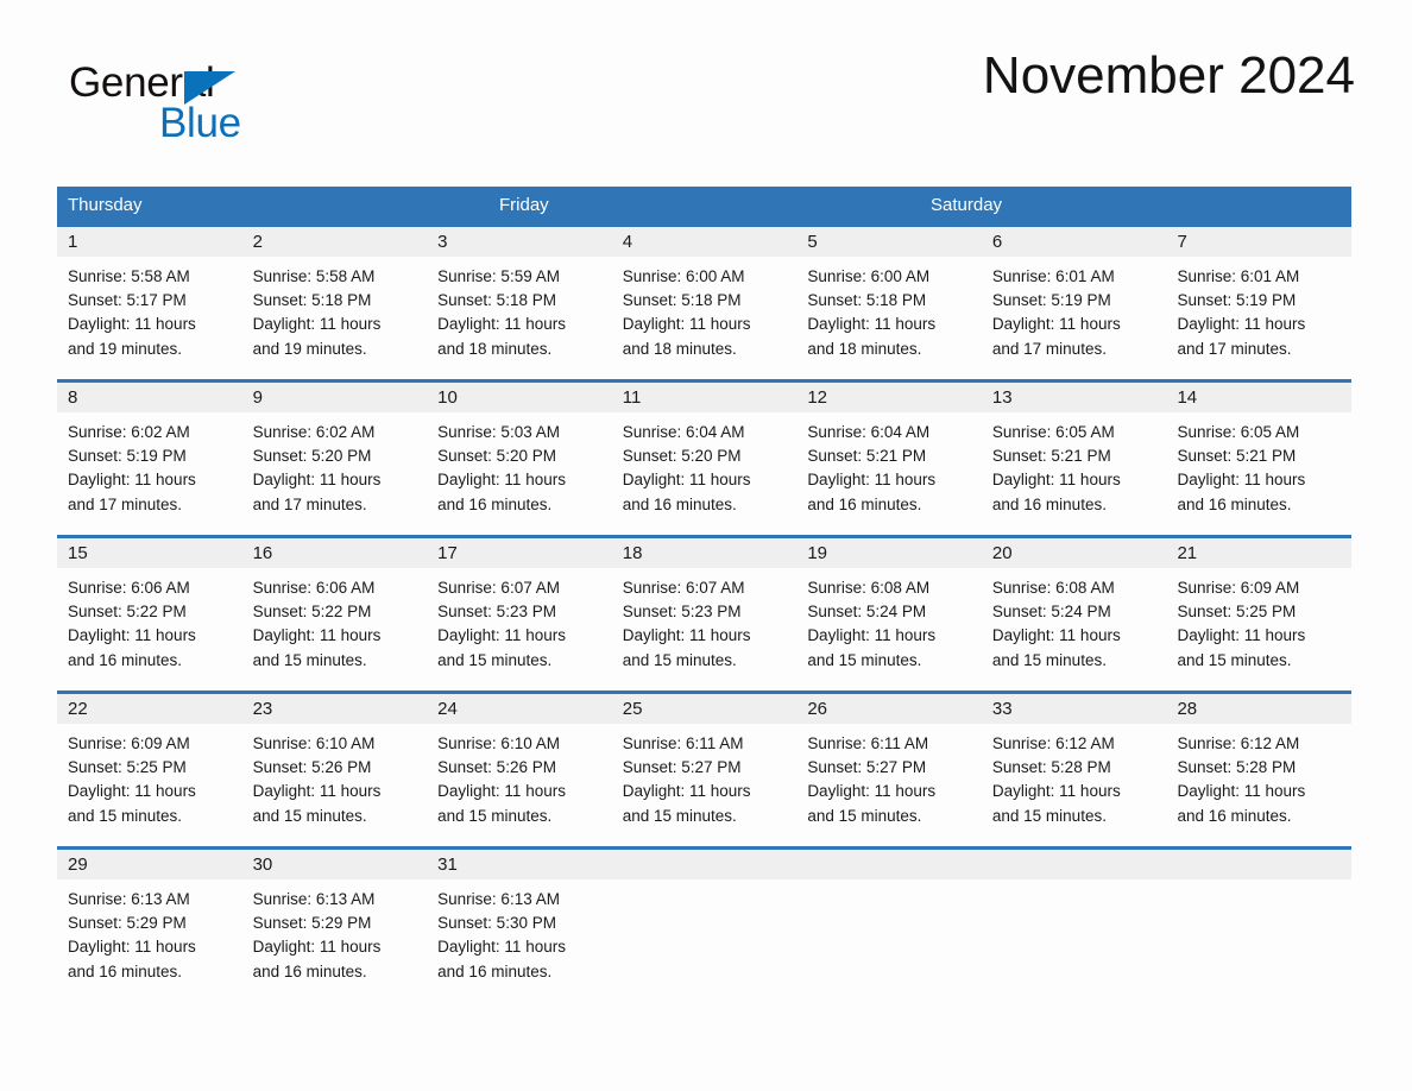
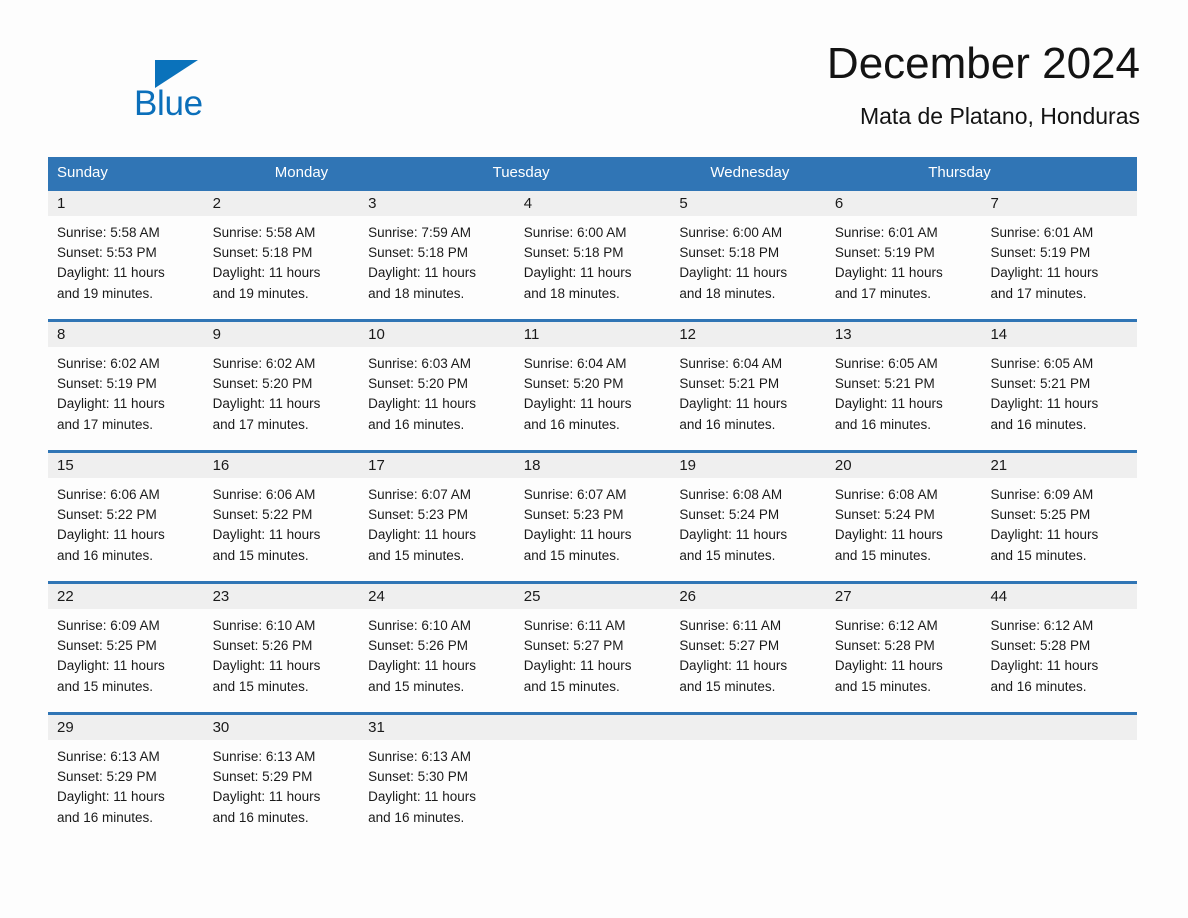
- General
  Blue
- November 2024
+ December 2024
+ Mata de Platano, Honduras
+ Sunday
+ Monday
+ Tuesday
+ Wednesday
  Thursday
- Friday
- Saturday
  1
  Sunrise: 5:58 AM
- Sunset: 5:17 PM
+ Sunset: 5:53 PM
  Daylight: 11 hours
  and 19 minutes.
  2
  Sunrise: 5:58 AM
  Sunset: 5:18 PM
  Daylight: 11 hours
  and 19 minutes.
  3
- Sunrise: 5:59 AM
+ Sunrise: 7:59 AM
  Sunset: 5:18 PM
  Daylight: 11 hours
  and 18 minutes.
  4
  Sunrise: 6:00 AM
  Sunset: 5:18 PM
  Daylight: 11 hours
  and 18 minutes.
  5
  Sunrise: 6:00 AM
  Sunset: 5:18 PM
  Daylight: 11 hours
  and 18 minutes.
  6
  Sunrise: 6:01 AM
  Sunset: 5:19 PM
  Daylight: 11 hours
  and 17 minutes.
  7
  Sunrise: 6:01 AM
  Sunset: 5:19 PM
  Daylight: 11 hours
  and 17 minutes.
  8
  Sunrise: 6:02 AM
  Sunset: 5:19 PM
  Daylight: 11 hours
  and 17 minutes.
  9
  Sunrise: 6:02 AM
  Sunset: 5:20 PM
  Daylight: 11 hours
  and 17 minutes.
  10
- Sunrise: 5:03 AM
+ Sunrise: 6:03 AM
  Sunset: 5:20 PM
  Daylight: 11 hours
  and 16 minutes.
  11
  Sunrise: 6:04 AM
  Sunset: 5:20 PM
  Daylight: 11 hours
  and 16 minutes.
  12
  Sunrise: 6:04 AM
  Sunset: 5:21 PM
  Daylight: 11 hours
  and 16 minutes.
  13
  Sunrise: 6:05 AM
  Sunset: 5:21 PM
  Daylight: 11 hours
  and 16 minutes.
  14
  Sunrise: 6:05 AM
  Sunset: 5:21 PM
  Daylight: 11 hours
  and 16 minutes.
  15
  Sunrise: 6:06 AM
  Sunset: 5:22 PM
  Daylight: 11 hours
  and 16 minutes.
  16
  Sunrise: 6:06 AM
  Sunset: 5:22 PM
  Daylight: 11 hours
  and 15 minutes.
  17
  Sunrise: 6:07 AM
  Sunset: 5:23 PM
  Daylight: 11 hours
  and 15 minutes.
  18
  Sunrise: 6:07 AM
  Sunset: 5:23 PM
  Daylight: 11 hours
  and 15 minutes.
  19
  Sunrise: 6:08 AM
  Sunset: 5:24 PM
  Daylight: 11 hours
  and 15 minutes.
  20
  Sunrise: 6:08 AM
  Sunset: 5:24 PM
  Daylight: 11 hours
  and 15 minutes.
  21
  Sunrise: 6:09 AM
  Sunset: 5:25 PM
  Daylight: 11 hours
  and 15 minutes.
  22
  Sunrise: 6:09 AM
  Sunset: 5:25 PM
  Daylight: 11 hours
  and 15 minutes.
  23
  Sunrise: 6:10 AM
  Sunset: 5:26 PM
  Daylight: 11 hours
  and 15 minutes.
  24
  Sunrise: 6:10 AM
  Sunset: 5:26 PM
  Daylight: 11 hours
  and 15 minutes.
  25
  Sunrise: 6:11 AM
  Sunset: 5:27 PM
  Daylight: 11 hours
  and 15 minutes.
  26
  Sunrise: 6:11 AM
  Sunset: 5:27 PM
  Daylight: 11 hours
  and 15 minutes.
- 33
+ 27
  Sunrise: 6:12 AM
  Sunset: 5:28 PM
  Daylight: 11 hours
  and 15 minutes.
- 28
+ 44
  Sunrise: 6:12 AM
  Sunset: 5:28 PM
  Daylight: 11 hours
  and 16 minutes.
  29
  Sunrise: 6:13 AM
  Sunset: 5:29 PM
  Daylight: 11 hours
  and 16 minutes.
  30
  Sunrise: 6:13 AM
  Sunset: 5:29 PM
  Daylight: 11 hours
  and 16 minutes.
  31
  Sunrise: 6:13 AM
  Sunset: 5:30 PM
  Daylight: 11 hours
  and 16 minutes.
